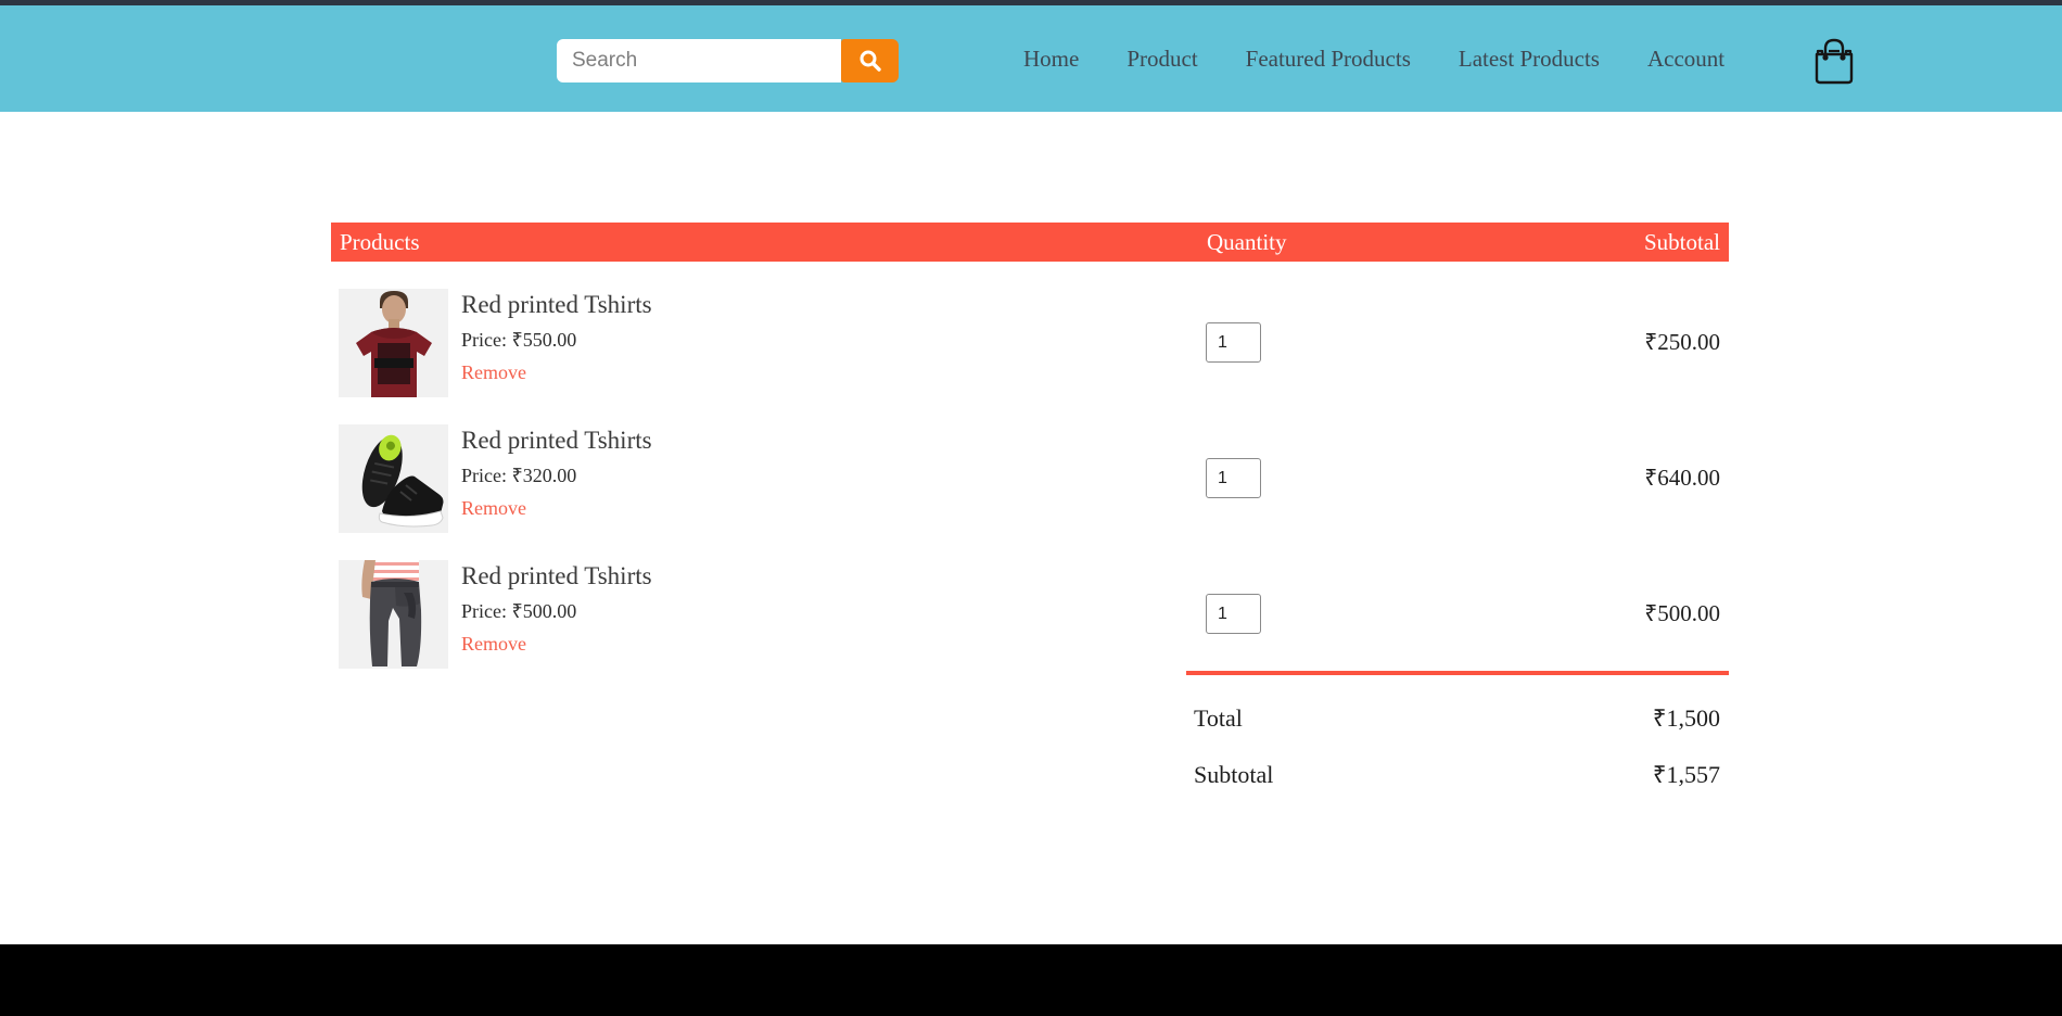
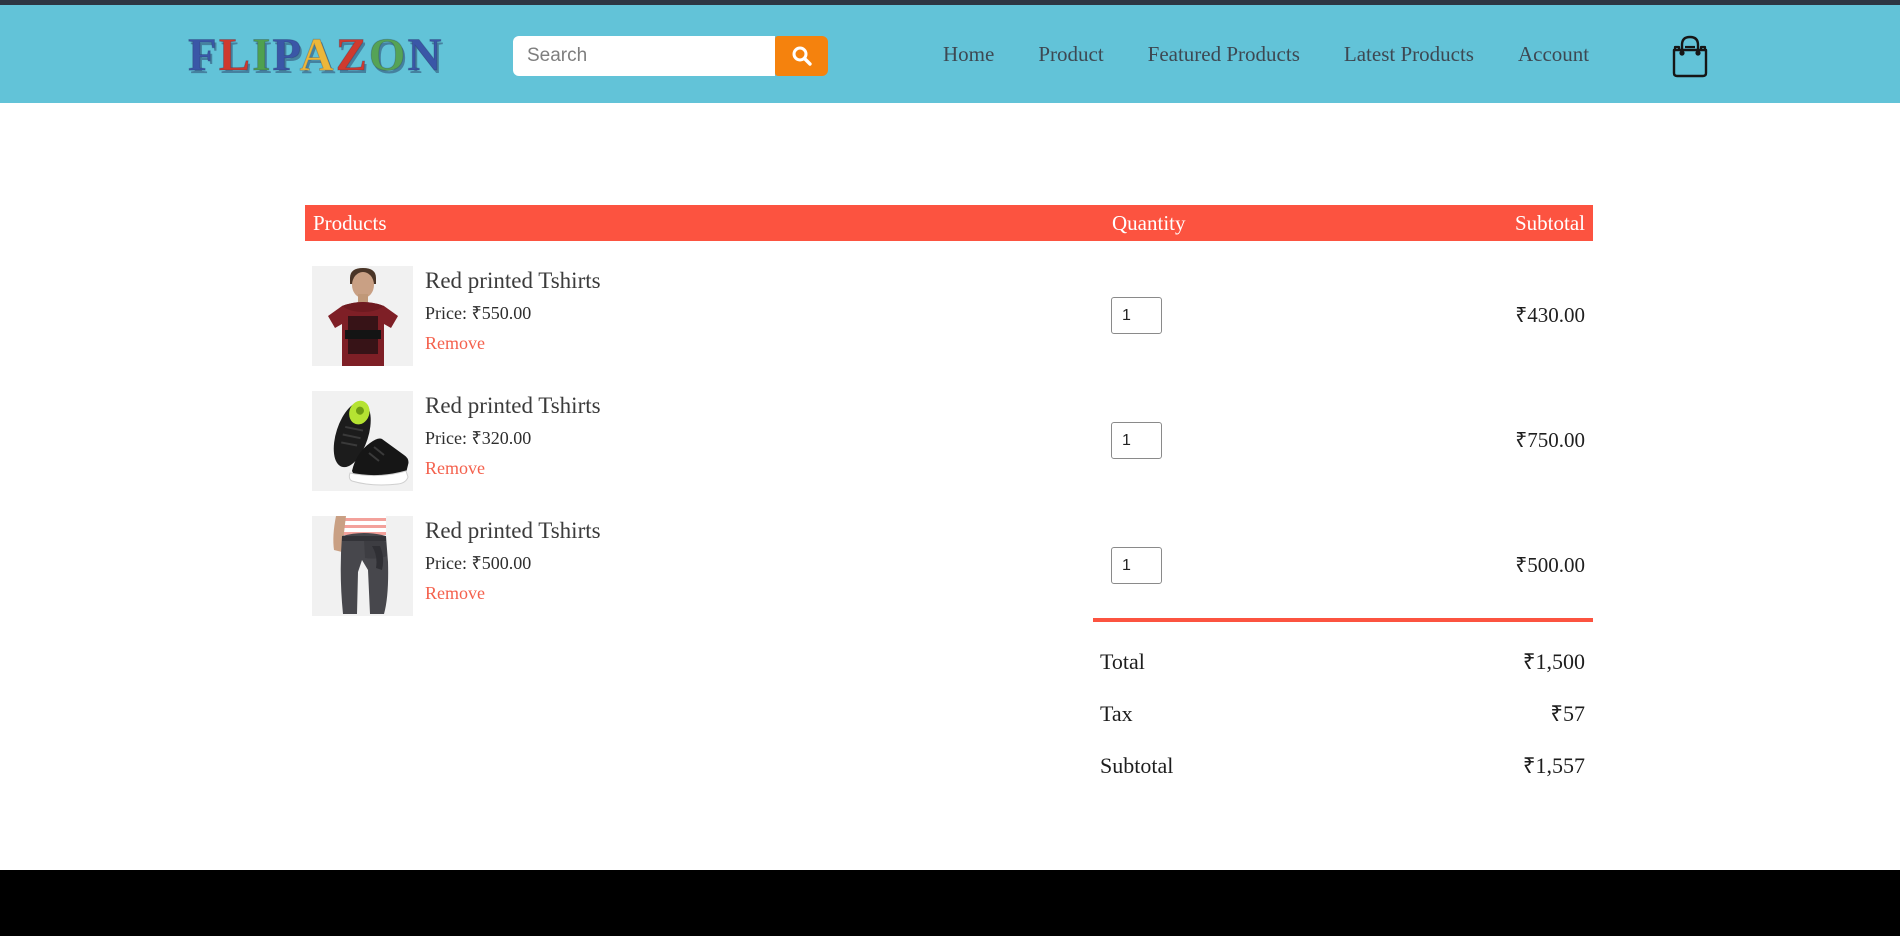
+ FLIPAZON
  Search
  Home
  Product
  Featured Products
  Latest Products
  Account
  Products
  Quantity
  Subtotal
  Red printed Tshirts
  Price: ₹550.00
  Remove
  1
- ₹250.00
+ ₹430.00
  Red printed Tshirts
  Price: ₹320.00
  Remove
  1
- ₹640.00
+ ₹750.00
  Red printed Tshirts
  Price: ₹500.00
  Remove
  1
  ₹500.00
  Total
  ₹1,500
+ Tax
+ ₹57
  Subtotal
  ₹1,557
